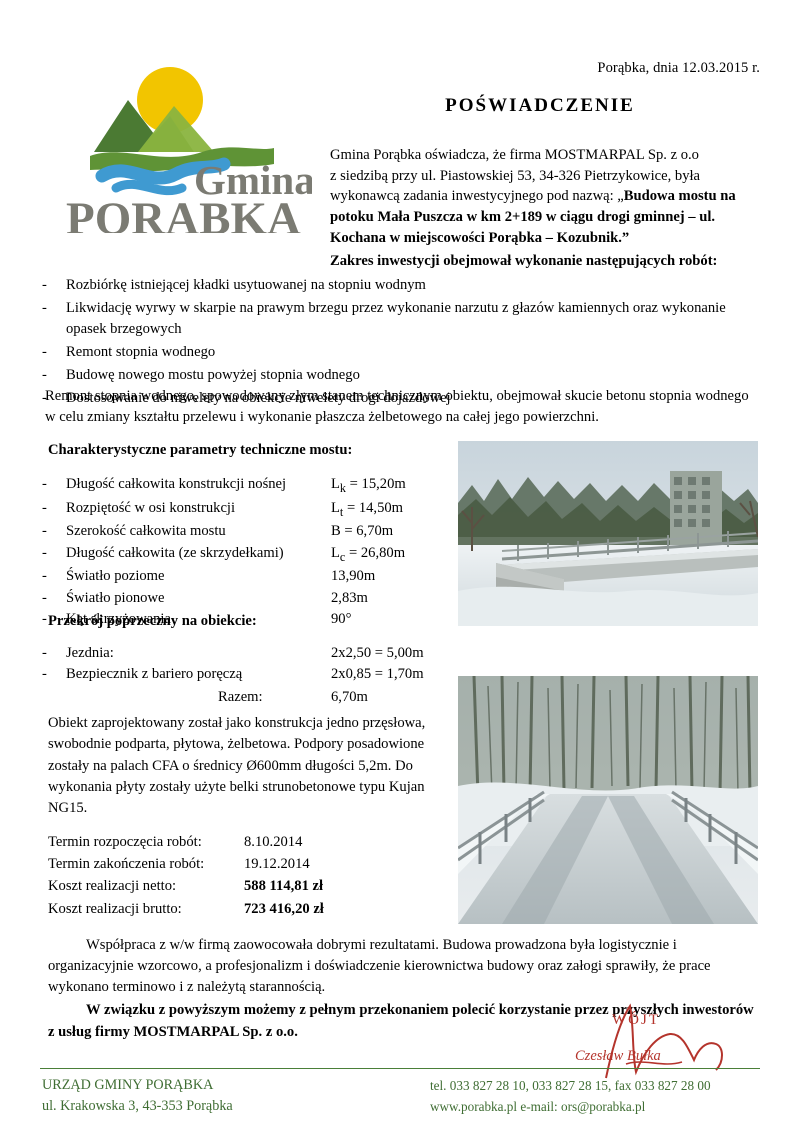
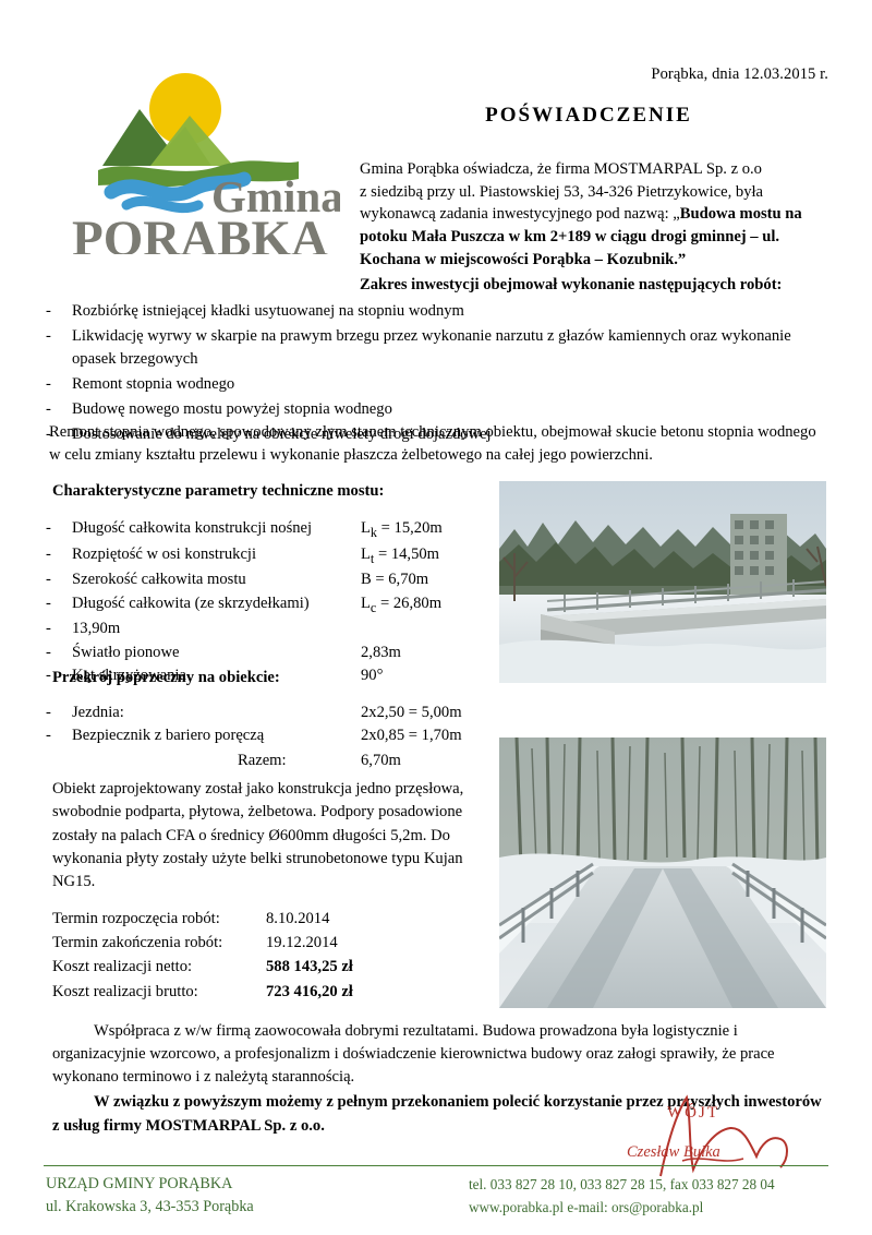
  Gmina
  PORĄBKA
  Porąbka, dnia 12.03.2015 r.
  POŚWIADCZENIE
  Gmina Porąbka oświadcza, że firma MOSTMARPAL Sp. z o.o
  z siedzibą przy ul. Piastowskiej 53, 34-326 Pietrzykowice, była
  wykonawcą zadania inwestycyjnego pod nazwą: „Budowa mostu na potoku Mała Puszcza w km 2+189 w ciągu drogi gminnej – ul. Kochana w miejscowości Porąbka – Kozubnik.”
  Zakres inwestycji obejmował wykonanie następujących robót:
  -
  Rozbiórkę istniejącej kładki usytuowanej na stopniu wodnym
  -
  Likwidację wyrwy w skarpie na prawym brzegu przez wykonanie narzutu z głazów kamiennych oraz wykonanie opasek brzegowych
  -
  Remont stopnia wodnego
  -
  Budowę nowego mostu powyżej stopnia wodnego
  -
  Dostosowanie do niwelety na obiekcie niwelety drogi dojazdowej
  Remont stopnia wodnego, spowodowany złym stanem technicznym obiektu, obejmował skucie betonu stopnia wodnego w celu zmiany kształtu przelewu i wykonanie płaszcza żelbetowego na całej jego powierzchni.
  Charakterystyczne parametry techniczne mostu:
  -
  Długość całkowita konstrukcji nośnej
  Lk = 15,20m
  -
  Rozpiętość w osi konstrukcji
  Lt = 14,50m
  -
  Szerokość całkowita mostu
  B = 6,70m
  -
  Długość całkowita (ze skrzydełkami)
  Lc = 26,80m
  -
- Światło poziome
  13,90m
  -
  Światło pionowe
  2,83m
  -
  Kąt skrzyżowania
  90°
  Przekrój poprzeczny na obiekcie:
  -
  Jezdnia:
  2x2,50 = 5,00m
  -
  Bezpiecznik z bariero poręczą
  2x0,85 = 1,70m
  Razem:
  6,70m
  Obiekt zaprojektowany został jako konstrukcja jedno przęsłowa, swobodnie podparta, płytowa, żelbetowa. Podpory posadowione zostały na palach CFA o średnicy Ø600mm długości 5,2m. Do wykonania płyty zostały użyte belki strunobetonowe typu Kujan NG15.
  Termin rozpoczęcia robót:
  8.10.2014
  Termin zakończenia robót:
  19.12.2014
  Koszt realizacji netto:
- 588 114,81 zł
+ 588 143,25 zł
  Koszt realizacji brutto:
  723 416,20 zł
  Współpraca z w/w firmą zaowocowała dobrymi rezultatami. Budowa prowadzona była logistycznie i organizacyjnie wzorcowo, a profesjonalizm i doświadczenie kierownictwa budowy oraz załogi sprawiły, że prace wykonano terminowo i z należytą starannością.
  W związku z powyższym możemy z pełnym przekonaniem polecić korzystanie przez pryszłych inwestorów z usług firmy MOSTMARPAL Sp. z o.o.
  WÓJT
  Czesław Bułka
  URZĄD GMINY PORĄBKA
  ul. Krakowska 3, 43-353 Porąbka
- tel. 033 827 28 10, 033 827 28 15, fax 033 827 28 00
+ tel. 033 827 28 10, 033 827 28 15, fax 033 827 28 04
  www.porabka.pl e-mail: ors@porabka.pl
